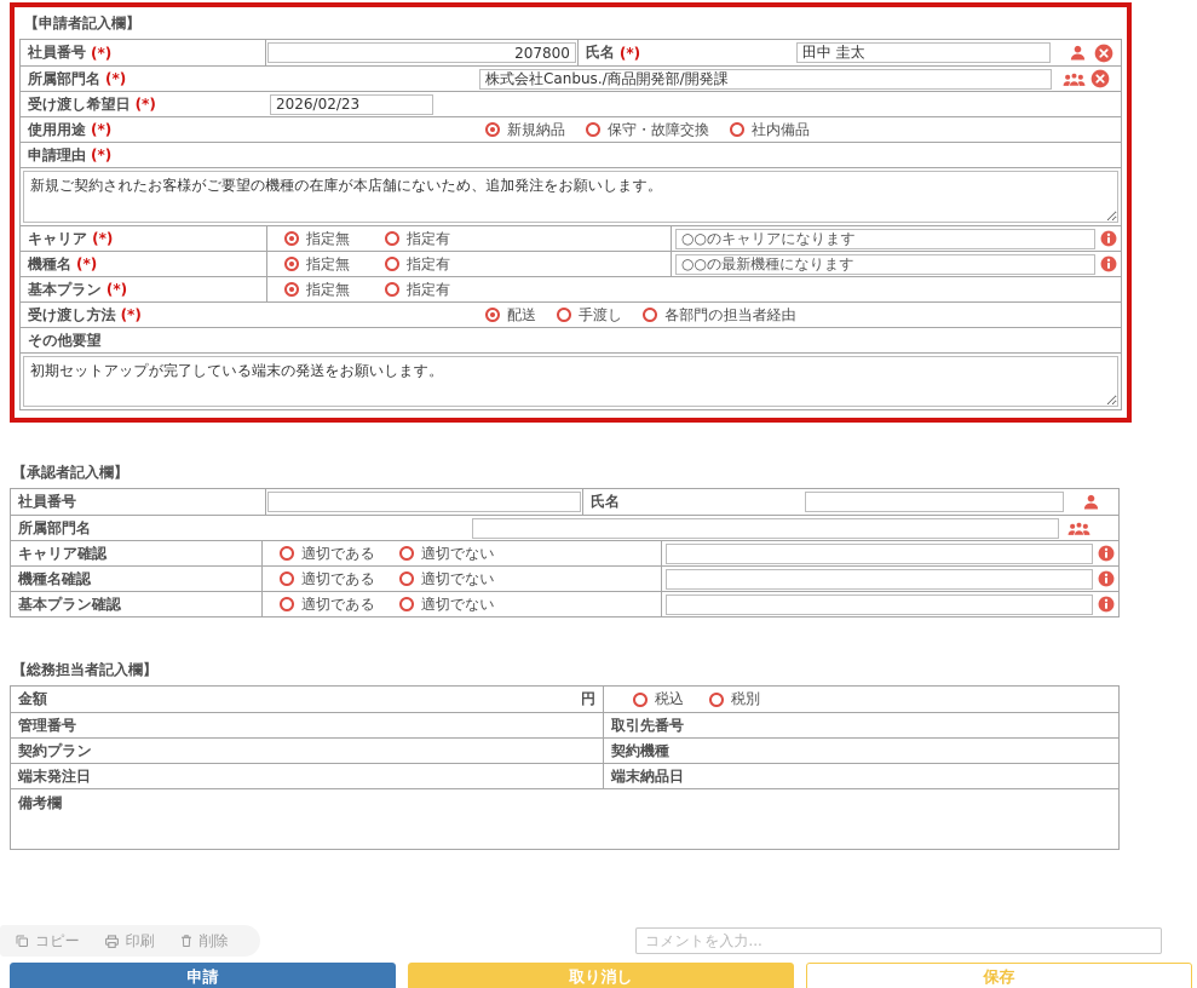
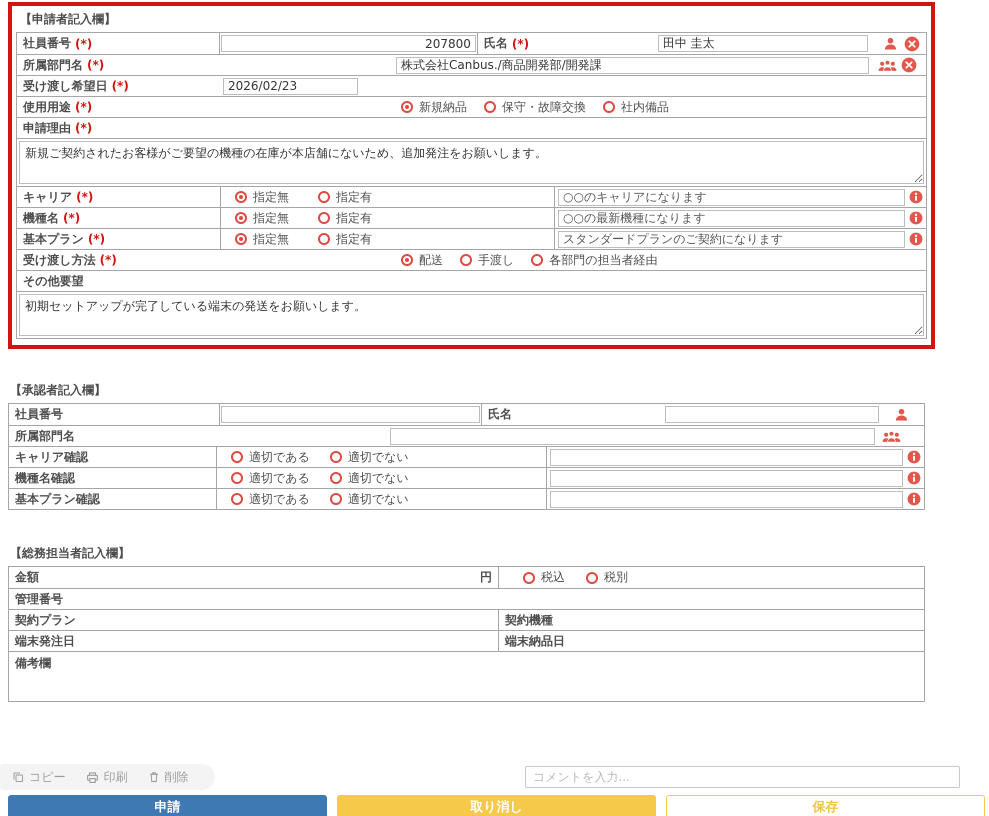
  【申請者記入欄】
  社員番号
  (*)
  207800
  氏名
  (*)
  田中 圭太
  所属部門名
  (*)
  株式会社Canbus./商品開発部/開発課
  受け渡し希望日
  (*)
  2026/02/23
  使用用途
  (*)
  新規納品
  保守・故障交換
  社内備品
  申請理由
  (*)
  新規ご契約されたお客様がご要望の機種の在庫が本店舗にないため、追加発注をお願いします。
  キャリア
  (*)
  指定無
  指定有
  ○○のキャリアになります
  機種名
  (*)
  指定無
  指定有
  ○○の最新機種になります
  基本プラン
  (*)
  指定無
  指定有
+ スタンダードプランのご契約になります
  受け渡し方法
  (*)
  配送
  手渡し
  各部門の担当者経由
  その他要望
  初期セットアップが完了している端末の発送をお願いします。
  【承認者記入欄】
  社員番号
  氏名
  所属部門名
  キャリア確認
  適切である
  適切でない
  機種名確認
  適切である
  適切でない
  基本プラン確認
  適切である
  適切でない
  【総務担当者記入欄】
  金額
  円
  税込
  税別
  管理番号
- 取引先番号
  契約プラン
  契約機種
  端末発注日
  端末納品日
  備考欄
  コピー
  印刷
  削除
  コメントを入力...
  申請
  取り消し
  保存
